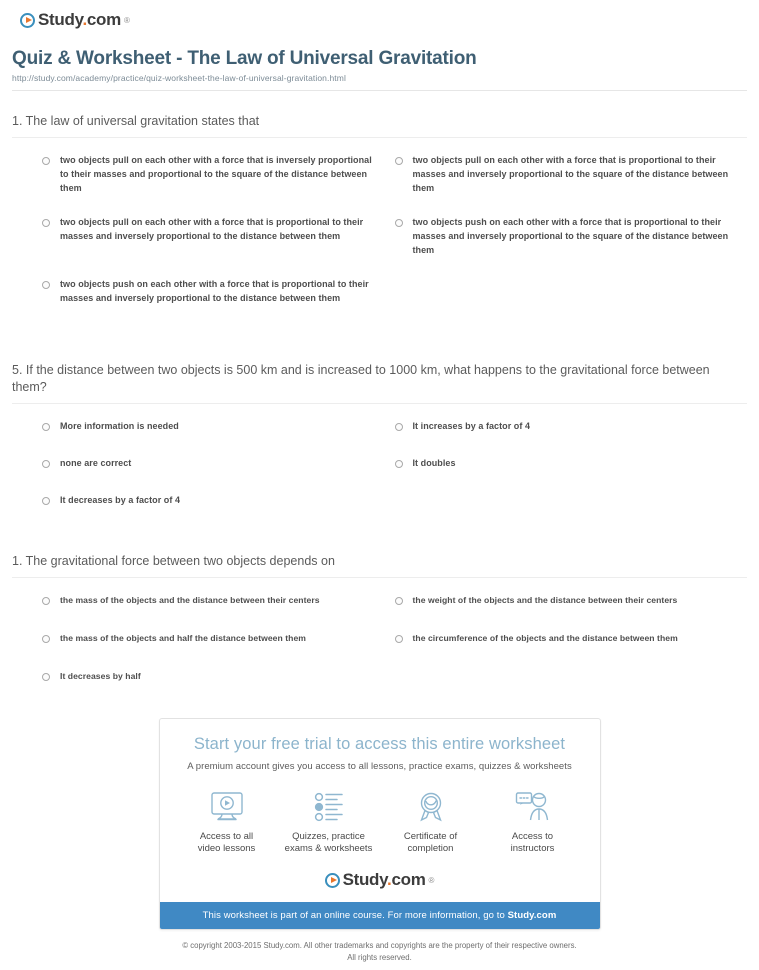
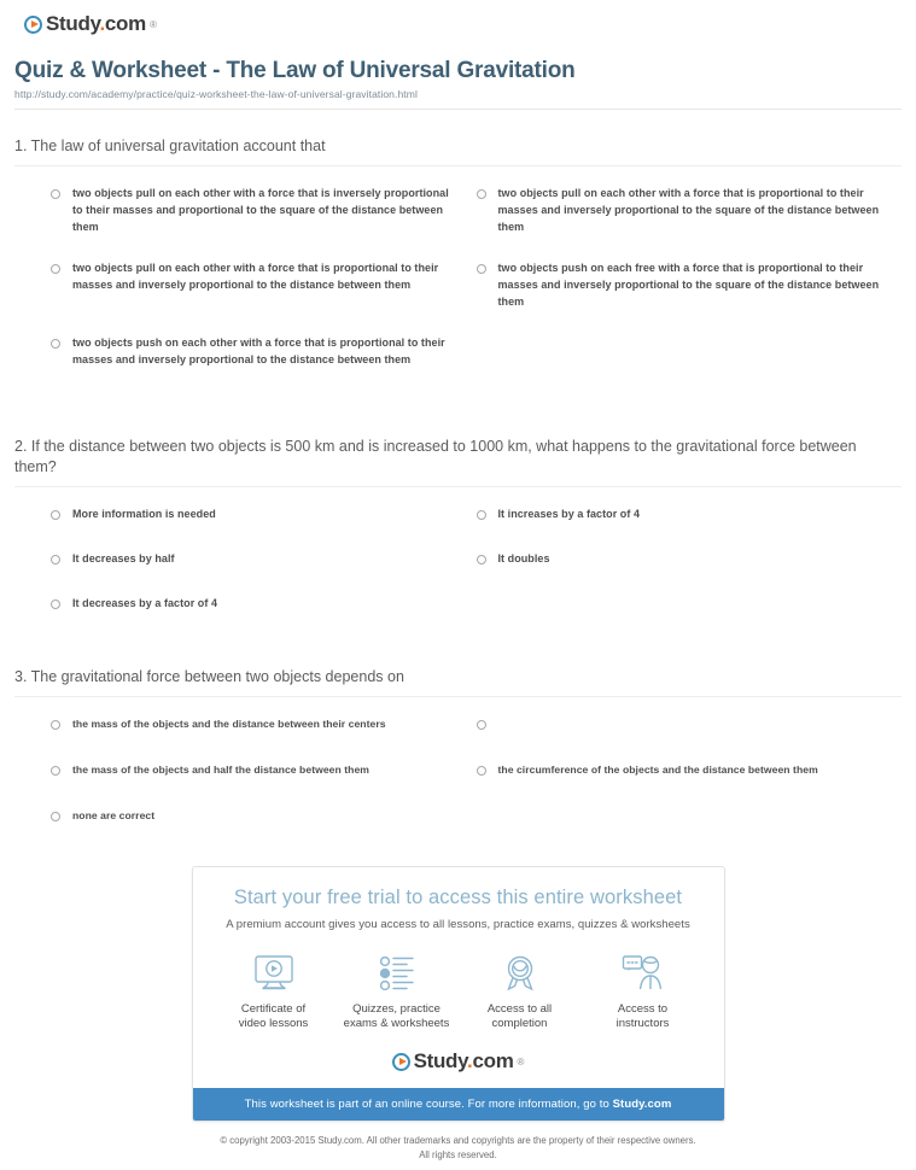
  Study.com
  ®
  Quiz & Worksheet - The Law of Universal Gravitation
  http://study.com/academy/practice/quiz-worksheet-the-law-of-universal-gravitation.html
- 1. The law of universal gravitation states that
+ 1. The law of universal gravitation account that
  two objects pull on each other with a force that is inversely proportional to their masses and proportional to the square of the distance between them
  two objects pull on each other with a force that is proportional to their masses and inversely proportional to the square of the distance between them
  two objects pull on each other with a force that is proportional to their masses and inversely proportional to the distance between them
- two objects push on each other with a force that is proportional to their masses and inversely proportional to the square of the distance between them
+ two objects push on each free with a force that is proportional to their masses and inversely proportional to the square of the distance between them
  two objects push on each other with a force that is proportional to their masses and inversely proportional to the distance between them
- 5. If the distance between two objects is 500 km and is increased to 1000 km, what happens to the gravitational force between them?
+ 2. If the distance between two objects is 500 km and is increased to 1000 km, what happens to the gravitational force between them?
  More information is needed
  It increases by a factor of 4
- none are correct
+ It decreases by half
  It doubles
  It decreases by a factor of 4
- 1. The gravitational force between two objects depends on
+ 3. The gravitational force between two objects depends on
  the mass of the objects and the distance between their centers
- the weight of the objects and the distance between their centers
  the mass of the objects and half the distance between them
  the circumference of the objects and the distance between them
- It decreases by half
+ none are correct
  Start your free trial to access this entire worksheet
  A premium account gives you access to all lessons, practice exams, quizzes & worksheets
- Access to all
+ Certificate of
  video lessons
  Quizzes, practice
  exams & worksheets
- Certificate of
+ Access to all
  completion
  Access to
  instructors
  Study.com
  ®
  This worksheet is part of an online course. For more information, go to Study.com
  © copyright 2003-2015 Study.com. All other trademarks and copyrights are the property of their respective owners.
  All rights reserved.
